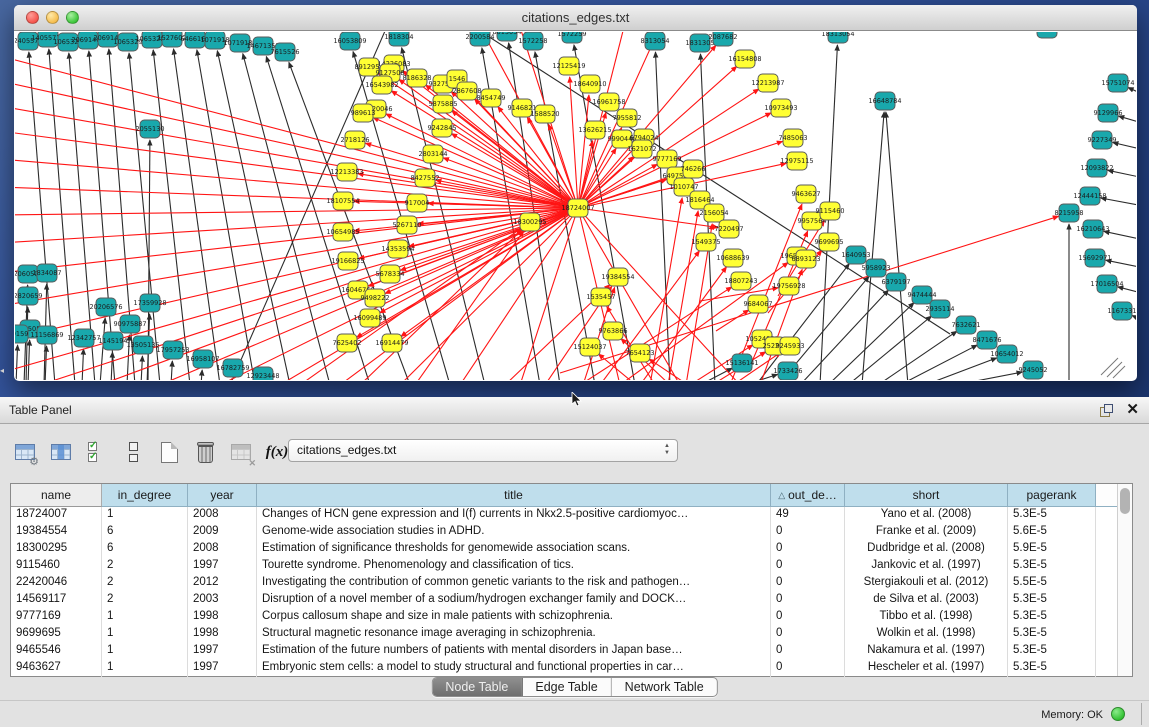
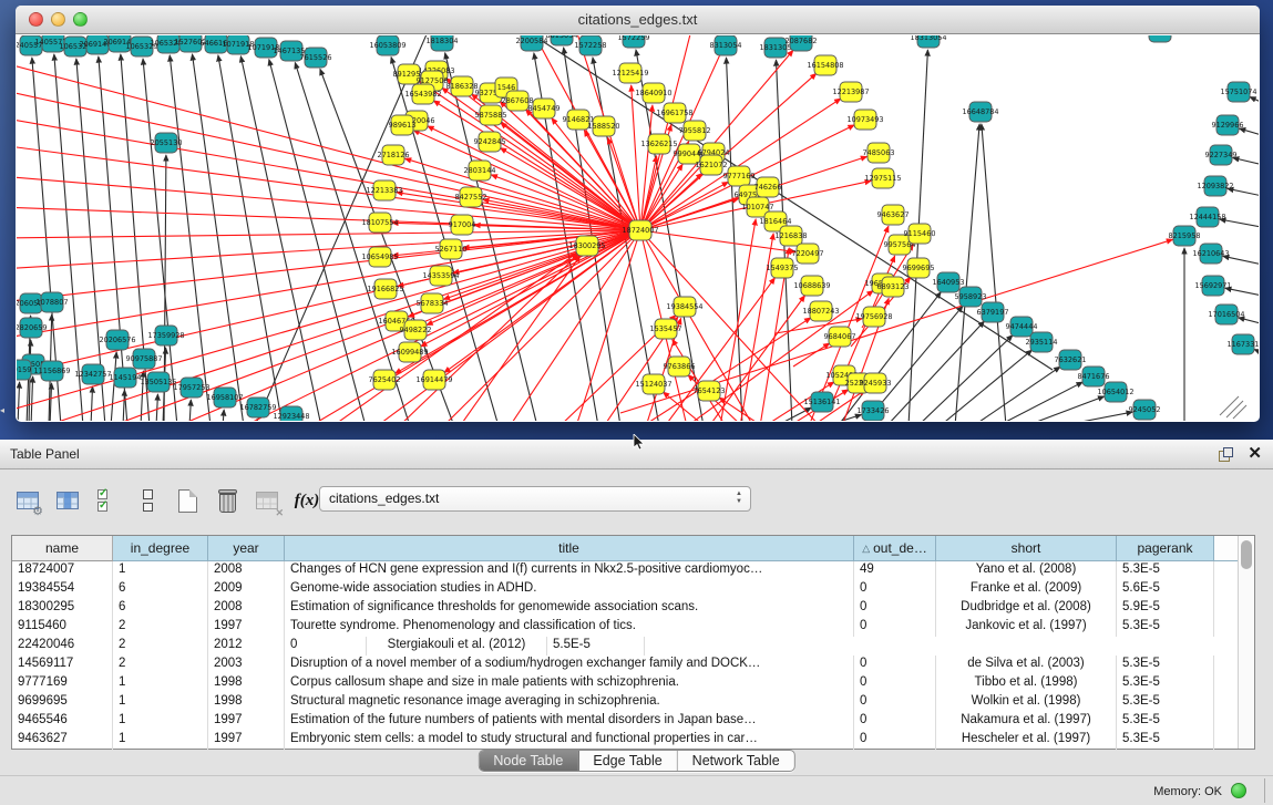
  citations_edges.txt
  240557
  140557
  106532
  206914
  206914
  1065329
  106532
  1527602
  646616
  1071918
  1071918
  1467135
  7615526
  16053809
  1818304
  2200584
  8813054
  1572258
  1572259
  8313054
  1831305
  18313054
  2055130
  206050
- 1834087
+ 1078807
  2820659
  11156869
  12342757
  1145194
  90975887
  13505135
  17957253
  16958107
  16782759
  12923448
  20206576
  17359928
  1640953
  5958923
  6379197
  9474444
  2935114
  7632621
  8471676
  10654012
  9245052
  15751074
  9129966
  9227349
  12093822
  12444158
  16210643
  15692971
  17016504
  1167331
  16648784
  8215958
  2087682
  18724007
  18300295
  891295
  9127508
  16543982
  8186328
  1546
  2867608
  8454749
  9146821
  1588520
  5875885
  989613
  9242845
  2718126
  2803144
  12213383
  8427552
  18107554
  917004
  5267110
  10654985
  14353594
  19166825
  5678334
  160467
  9498222
  16099489
  7625402
  16914479
  12125419
  18640910
  16961758
  7955812
  13626215
  999044
  6794024
  1621072
  9777169
  64975
  746266
  16154808
  12213987
  10973493
  7485063
  12975115
  1010747
  1816464
- 2156054
+ 1216838
  7220497
  1549375
  10688639
  18807243
  19756928
  9684067
  19384554
  1535457
  9763866
  15124037
  7654123
  9245933
  9463627
  9957564
  6893123
  9115460
  9699695
  15136141
  1733426
  ◂
  Table Panel
  ✕
  ⚙
  ✕
  f(x)
  citations_edges.txt
  name
  in_degree
  year
  title
  △
  out_de…
  short
  pagerank
  18724007
  1
  2008
  Changes of HCN gene expression and I(f) currents in Nkx2.5-positive cardiomyoc…
  49
  Yano et al. (2008)
  5.3E-5
  19384554
  6
  2009
  Genome-wide association studies in ADHD.
  0
  Franke et al. (2009)
  5.6E-5
  18300295
  6
  2008
  Estimation of significance thresholds for genomewide association scans.
  0
  Dudbridge et al. (2008)
  5.9E-5
  9115460
  2
  1997
  Tourette syndrome. Phenomenology and classification of tics.
  0
  Jankovic et al. (1997)
  5.3E-5
  22420046
  2
  2012
- Investigating the contribution of common genetic variants to the risk and pathogen…
  0
  Stergiakouli et al. (2012)
  5.5E-5
  14569117
  2
  2003
  Disruption of a novel member of a sodium/hydrogen exchanger family and DOCK…
  0
  de Silva et al. (2003)
  5.3E-5
  9777169
  1
  1998
  Corpus callosum shape and size in male patients with schizophrenia.
  0
  Tibbo et al. (1998)
  5.3E-5
  9699695
  1
  1998
  Structural magnetic resonance image averaging in schizophrenia.
  0
  Wolkin et al. (1998)
  5.3E-5
  9465546
  1
  1997
  Estimation of the future numbers of patients with mental disorders in Japan base…
  0
  Nakamura et al. (1997)
  5.3E-5
  9463627
  1
  1997
  Embryonic stem cells: a model to study structural and functional properties in car…
  0
  Hescheler et al. (1997)
  5.3E-5
  Node Table
  Edge Table
  Network Table
  Memory: OK
